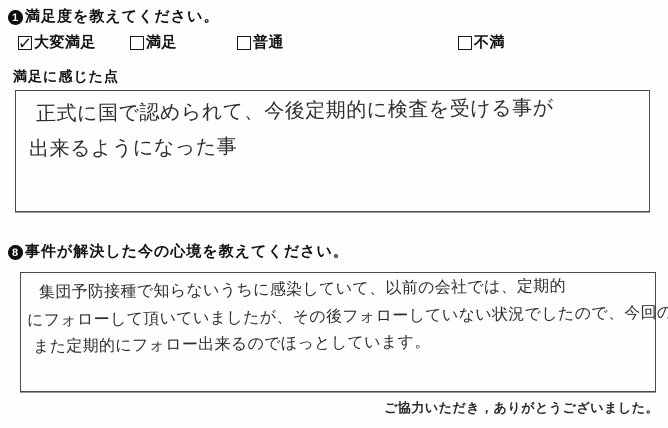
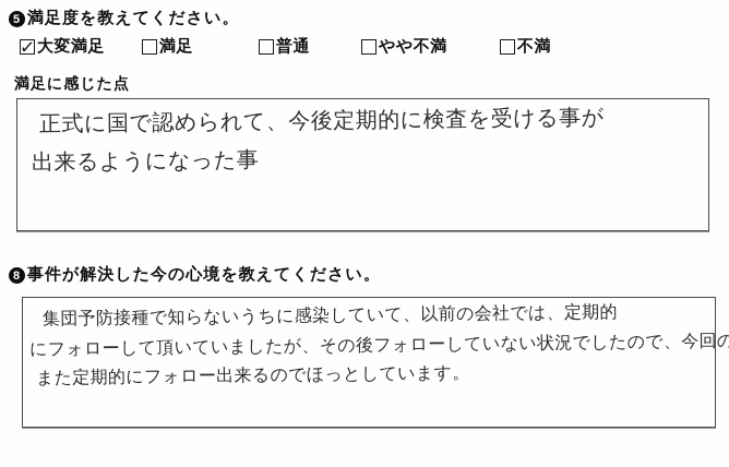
- 1
+ 5
  満足度を教えてください。
  大変満足
  満足
  普通
+ やや不満
  不満
  満足に感じた点
  正式に国で認められて、今後定期的に検査を受ける事が
  出来るようになった事
  8
  事件が解決した今の心境を教えてください。
  集団予防接種で知らないうちに感染していて、以前の会社では、定期的
  にフォローして頂いていましたが、その後フォローしていない状況でしたので、今回の
  また定期的にフォロー出来るのでほっとしています。
- ご協力いただき，ありがとうございました。
